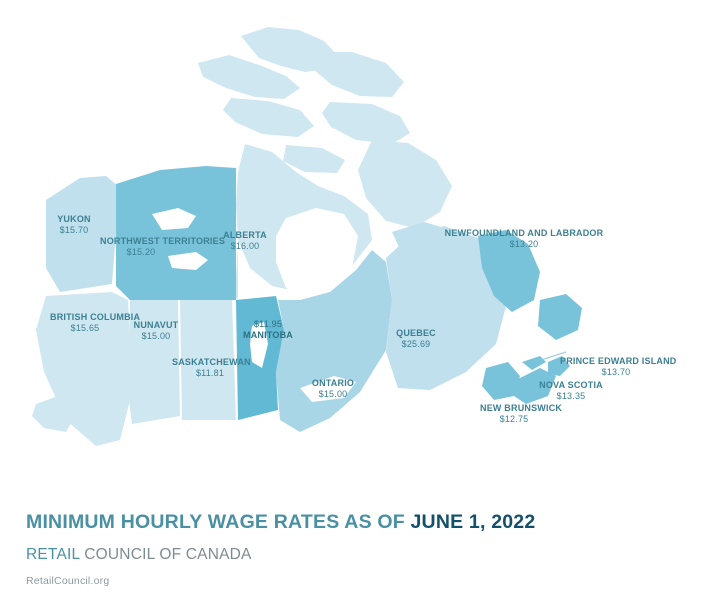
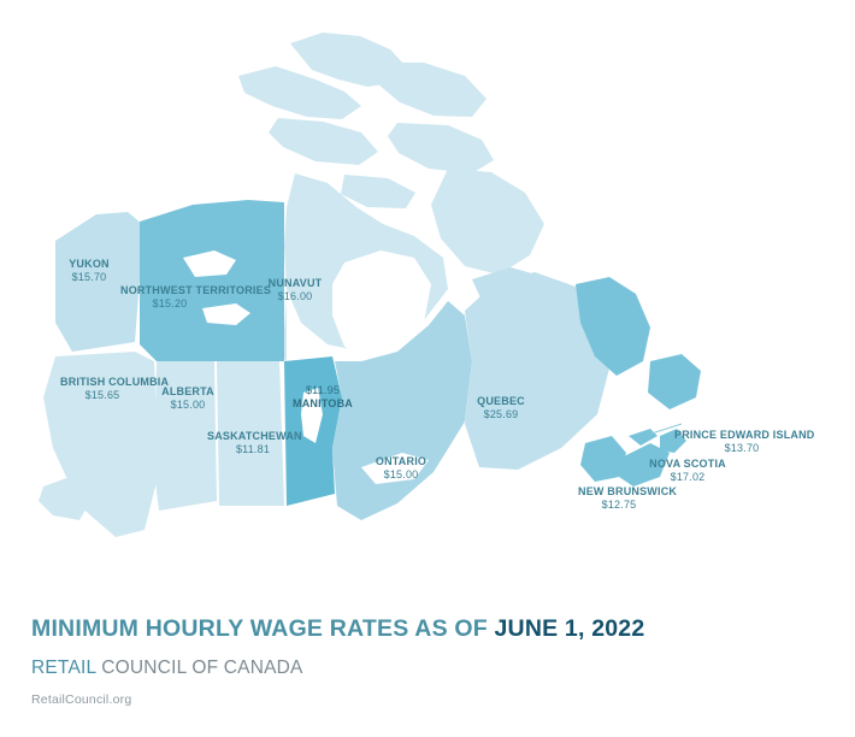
  YUKON
  $15.70
  NORTHWEST TERRITOR
  $15.20
- ALBERTA
+ NUNAVUT
  $16.00
  BRITISH COLUMBIA
  $15.65
- NUNAVUT
+ ALBERTA
  $15.00
  SASKATCHEWAN
  $11.81
  $11.95
  MANITOBA
  ONTARIO
  $15.00
  QUEBEC
  $25.69
- NEWFOUNDLAND AND LABRADOR
- $13.20
  PRINCE EDWARD ISLAND
  $13.70
  NOVA SCOTIA
- $13.35
+ $17.02
  NEW BRUNSWICK
  $12.75
  MINIMUM HOURLY WAGE RATES AS OF JUNE 1, 2022
  RETAIL COUNCIL OF CANADA
  RetailCouncil.org
